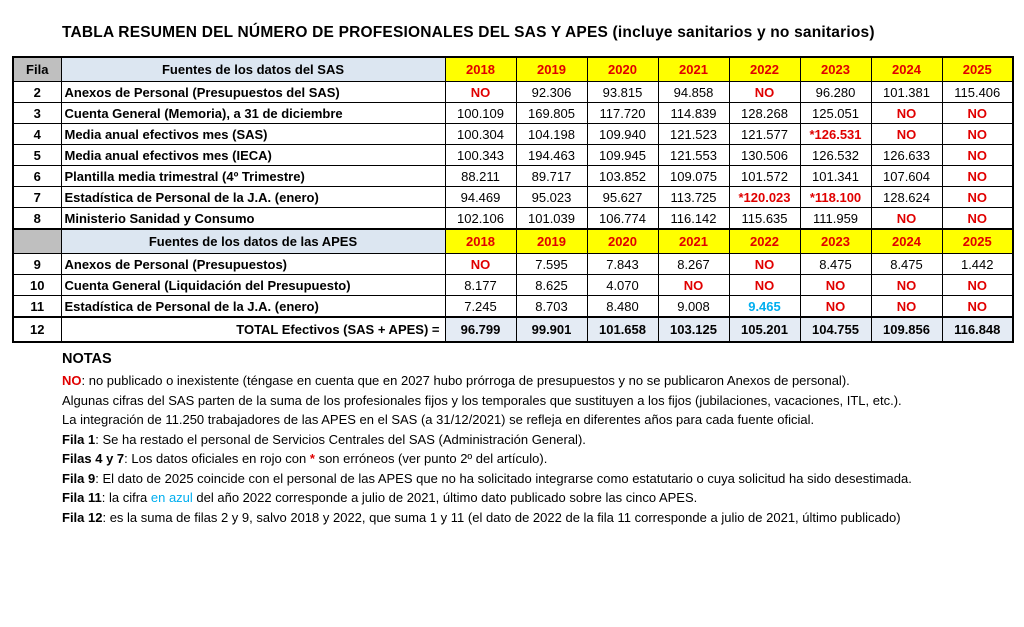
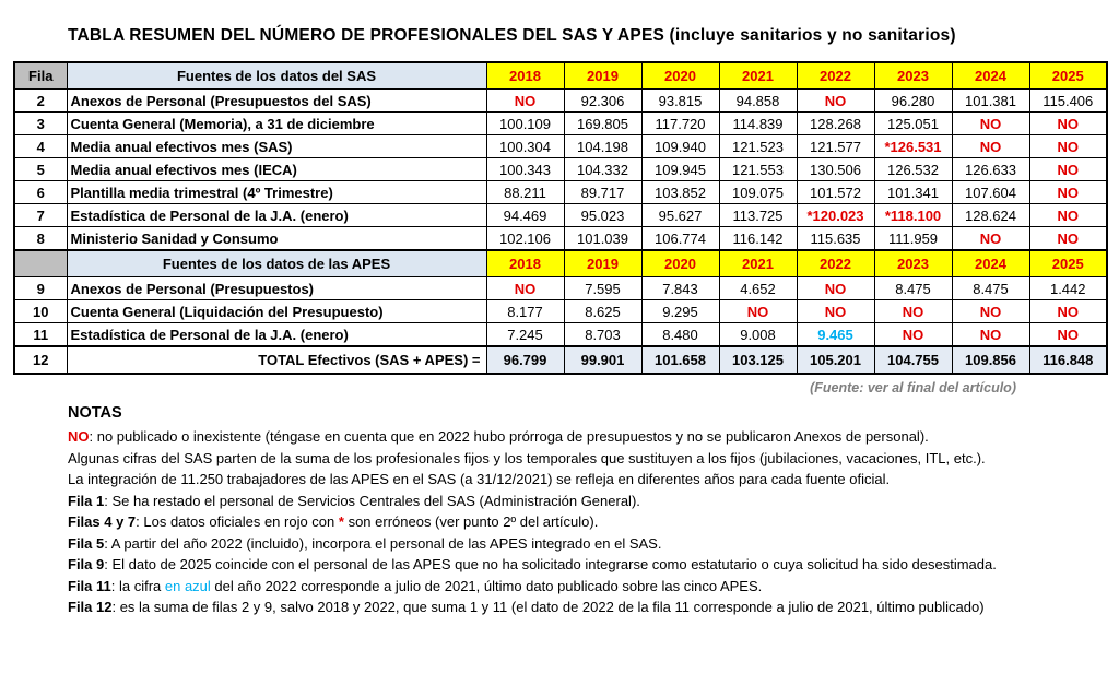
  TABLA RESUMEN DEL NÚMERO DE PROFESIONALES DEL SAS Y APES (incluye sanitarios y no sanitarios)
  Fila	Fuentes de los datos del SAS	2018	2019	2020	2021	2022	2023	2024	2025
  2	Anexos de Personal (Presupuestos del SAS)	NO	92.306	93.815	94.858	NO	96.280	101.381	115.406
  3	Cuenta General (Memoria), a 31 de diciembre	100.109	169.805	117.720	114.839	128.268	125.051	NO	NO
  4	Media anual efectivos mes (SAS)	100.304	104.198	109.940	121.523	121.577	*126.531	NO	NO
- 5	Media anual efectivos mes (IECA)	100.343	194.463	109.945	121.553	130.506	126.532	126.633	NO
+ 5	Media anual efectivos mes (IECA)	100.343	104.332	109.945	121.553	130.506	126.532	126.633	NO
  6	Plantilla media trimestral (4º Trimestre)	88.211	89.717	103.852	109.075	101.572	101.341	107.604	NO
  7	Estadística de Personal de la J.A. (enero)	94.469	95.023	95.627	113.725	*120.023	*118.100	128.624	NO
  8	Ministerio Sanidad y Consumo	102.106	101.039	106.774	116.142	115.635	111.959	NO	NO
  	Fuentes de los datos de las APES	2018	2019	2020	2021	2022	2023	2024	2025
- 9	Anexos de Personal (Presupuestos)	NO	7.595	7.843	8.267	NO	8.475	8.475	1.442
+ 9	Anexos de Personal (Presupuestos)	NO	7.595	7.843	4.652	NO	8.475	8.475	1.442
- 10	Cuenta General (Liquidación del Presupuesto)	8.177	8.625	4.070	NO	NO	NO	NO	NO
+ 10	Cuenta General (Liquidación del Presupuesto)	8.177	8.625	9.295	NO	NO	NO	NO	NO
  11	Estadística de Personal de la J.A. (enero)	7.245	8.703	8.480	9.008	9.465	NO	NO	NO
  12	TOTAL Efectivos (SAS + APES) =	96.799	99.901	101.658	103.125	105.201	104.755	109.856	116.848
+ (Fuente: ver al final del artículo)
  NOTAS
- NO: no publicado o inexistente (téngase en cuenta que en 2027 hubo prórroga de presupuestos y no se publicaron Anexos de personal).
+ NO: no publicado o inexistente (téngase en cuenta que en 2022 hubo prórroga de presupuestos y no se publicaron Anexos de personal).
  Algunas cifras del SAS parten de la suma de los profesionales fijos y los temporales que sustituyen a los fijos (jubilaciones, vacaciones, ITL, etc.).
  La integración de 11.250 trabajadores de las APES en el SAS (a 31/12/2021) se refleja en diferentes años para cada fuente oficial.
  Fila 1: Se ha restado el personal de Servicios Centrales del SAS (Administración General).
  Filas 4 y 7: Los datos oficiales en rojo con * son erróneos (ver punto 2º del artículo).
+ Fila 5: A partir del año 2022 (incluido), incorpora el personal de las APES integrado en el SAS.
  Fila 9: El dato de 2025 coincide con el personal de las APES que no ha solicitado integrarse como estatutario o cuya solicitud ha sido desestimada.
  Fila 11: la cifra en azul del año 2022 corresponde a julio de 2021, último dato publicado sobre las cinco APES.
  Fila 12: es la suma de filas 2 y 9, salvo 2018 y 2022, que suma 1 y 11 (el dato de 2022 de la fila 11 corresponde a julio de 2021, último publicado)
